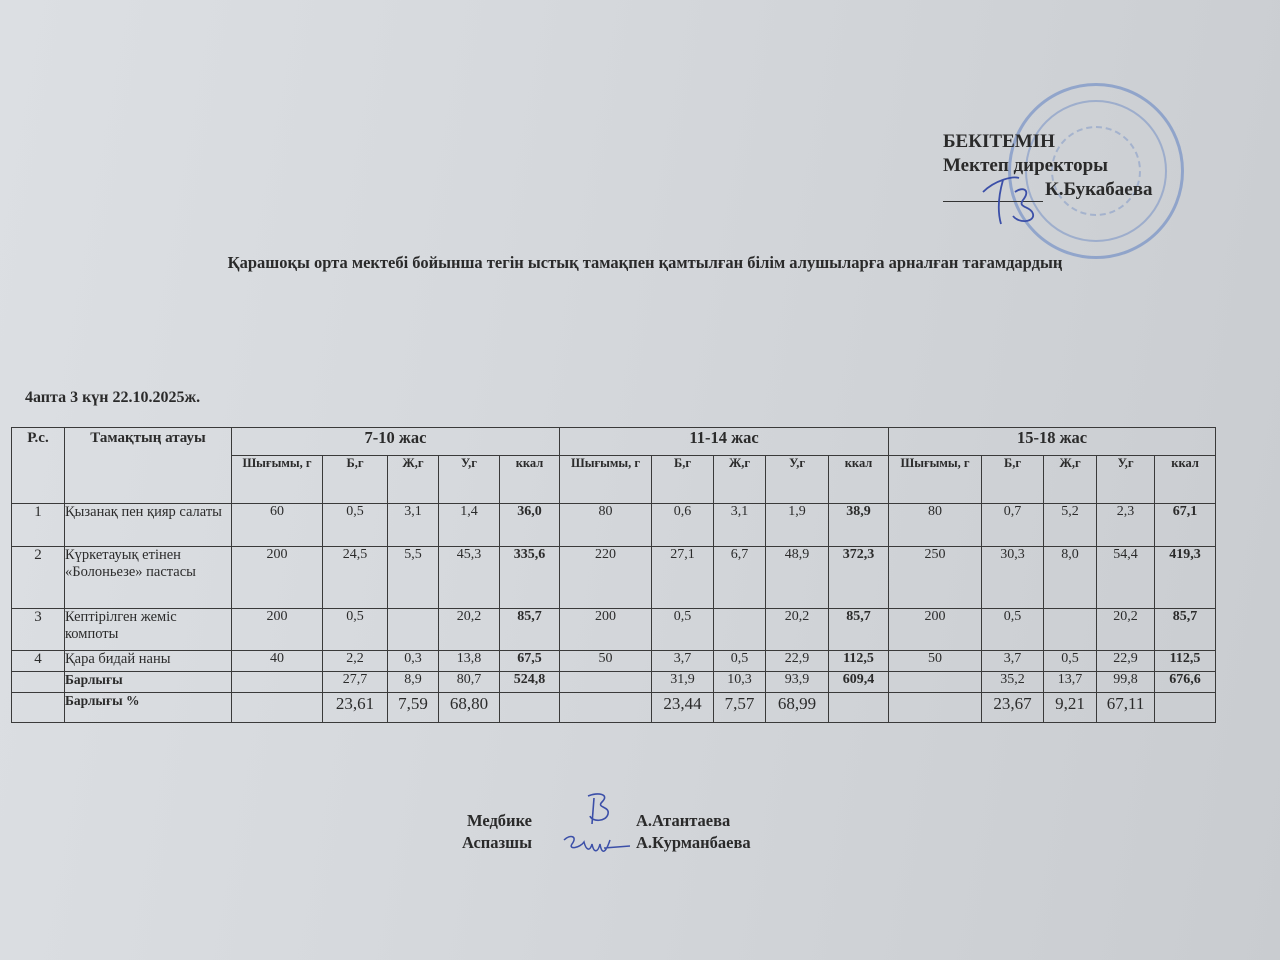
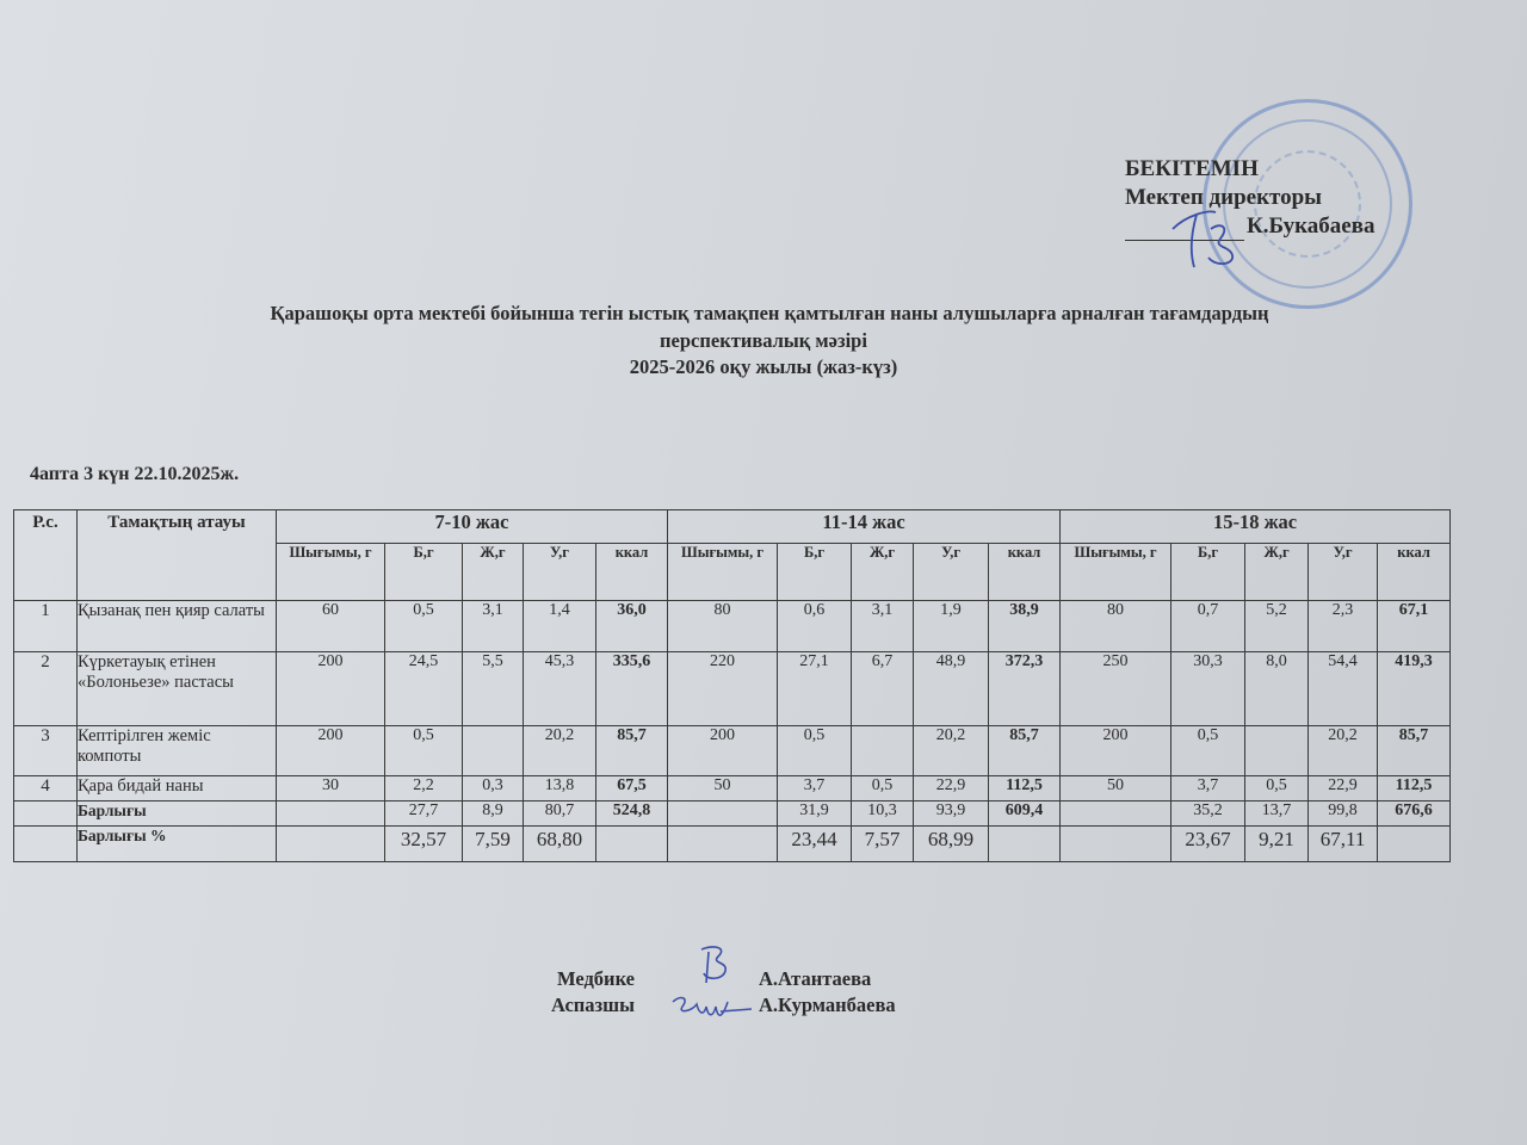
  БЕКІТЕМІН
  Мектеп директоры
  К.Букабаева
- Қарашоқы орта мектебі бойынша тегін ыстық тамақпен қамтылған білім алушыларға арналған тағамдардың
+ Қарашоқы орта мектебі бойынша тегін ыстық тамақпен қамтылған наны алушыларға арналған тағамдардың
+ перспективалық мәзірі
+ 2025-2026 оқу жылы (жаз-күз)
  4апта 3 күн 22.10.2025ж.
  Р.с.	Тамақтың атауы	7-10 жас	11-14 жас	15-18 жас
  Шығымы, г	Б,г	Ж,г	У,г	ккал	Шығымы, г	Б,г	Ж,г	У,г	ккал	Шығымы, г	Б,г	Ж,г	У,г	ккал
  1	Қызанақ пен қияр салаты	60	0,5	3,1	1,4	36,0	80	0,6	3,1	1,9	38,9	80	0,7	5,2	2,3	67,1
  2	Күркетауық етінен «Болоньезе» пастасы	200	24,5	5,5	45,3	335,6	220	27,1	6,7	48,9	372,3	250	30,3	8,0	54,4	419,3
  3	Кептірілген жеміс компоты	200	0,5		20,2	85,7	200	0,5		20,2	85,7	200	0,5		20,2	85,7
- 4	Қара бидай наны	40	2,2	0,3	13,8	67,5	50	3,7	0,5	22,9	112,5	50	3,7	0,5	22,9	112,5
+ 4	Қара бидай наны	30	2,2	0,3	13,8	67,5	50	3,7	0,5	22,9	112,5	50	3,7	0,5	22,9	112,5
  	Барлығы		27,7	8,9	80,7	524,8		31,9	10,3	93,9	609,4		35,2	13,7	99,8	676,6
- 	Барлығы %		23,61	7,59	68,80			23,44	7,57	68,99			23,67	9,21	67,11
+ 	Барлығы %		32,57	7,59	68,80			23,44	7,57	68,99			23,67	9,21	67,11
  Медбике
  А.Атантаева
  Аспазшы
  А.Курманбаева
